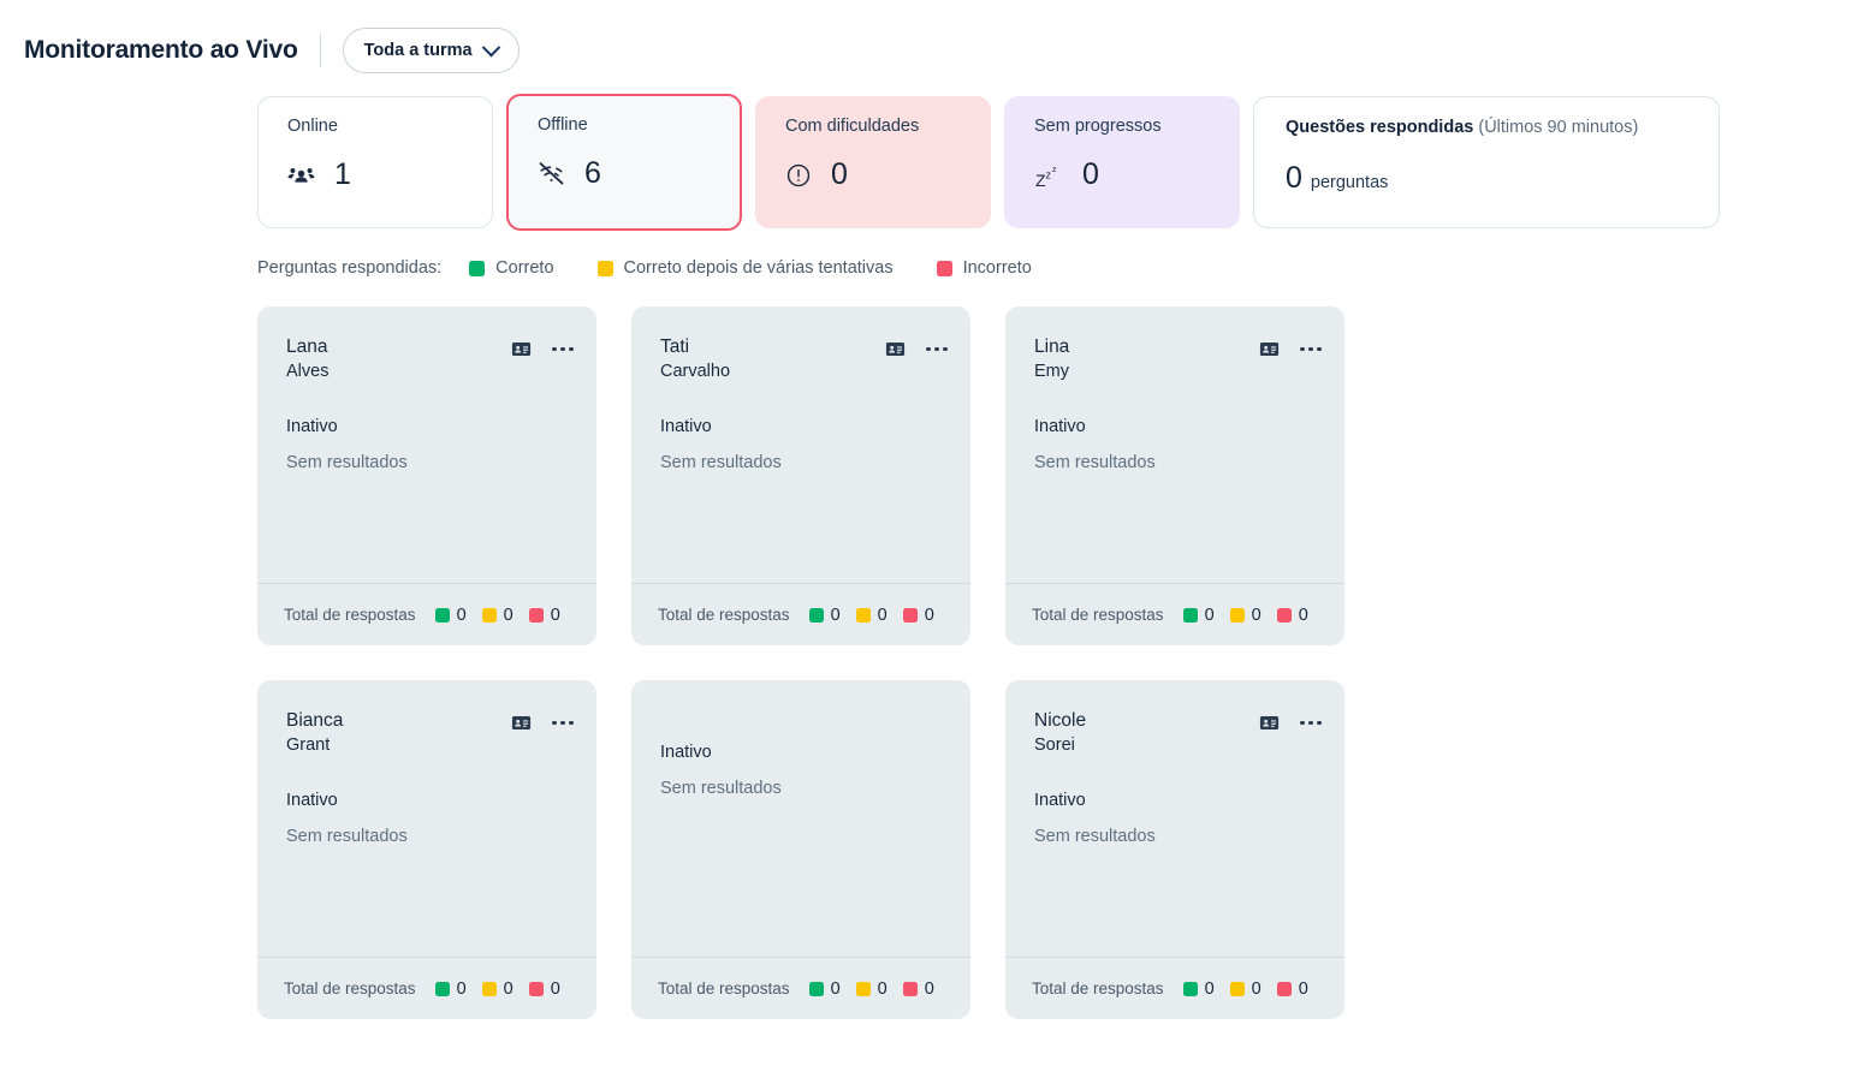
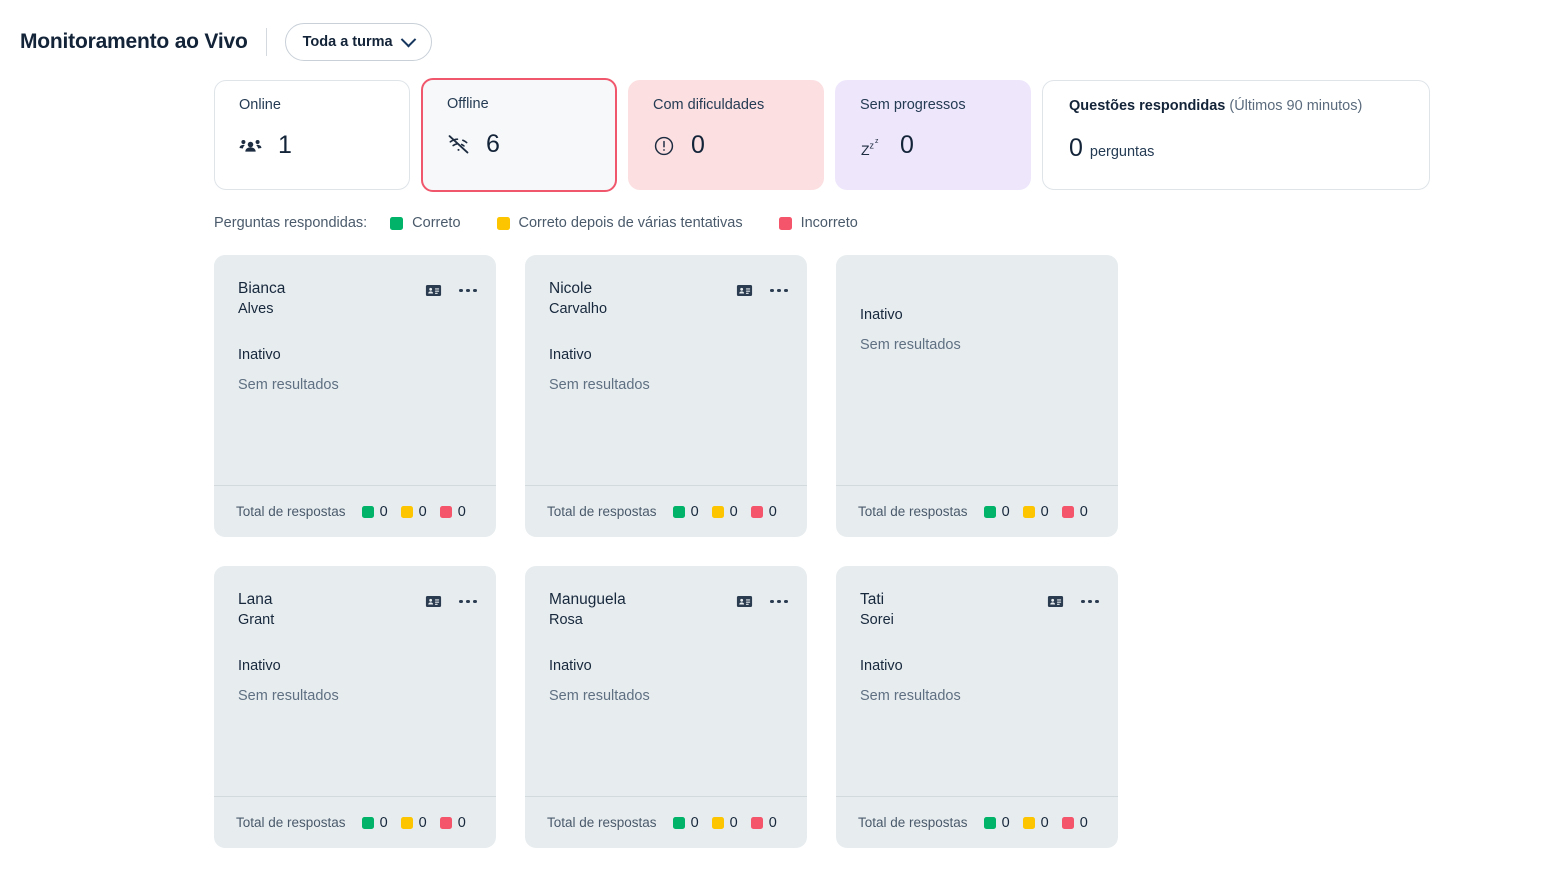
  Monitoramento ao Vivo
  Toda a turma
  Online
  1
  Offline
  6
  Com dificuldades
  0
  Sem progressos
  Z
  z
  0
  Questões respondidas (Últimos 90 minutos)
  0
  perguntas
  Perguntas respondidas:
  Correto
  Correto depois de várias tentativas
  Incorreto
- Lana
+ Bianca
  Alves
  Inativo
  Sem resultados
  Total de respostas
  0
  0
  0
- Tati
+ Nicole
  Carvalho
  Inativo
  Sem resultados
  Total de respostas
  0
  0
  0
- Lina
- Emy
  Inativo
  Sem resultados
  Total de respostas
  0
  0
  0
- Bianca
+ Lana
  Grant
  Inativo
  Sem resultados
  Total de respostas
  0
  0
  0
+ Manuguela
+ Rosa
  Inativo
  Sem resultados
  Total de respostas
  0
  0
  0
- Nicole
+ Tati
  Sorei
  Inativo
  Sem resultados
  Total de respostas
  0
  0
  0
